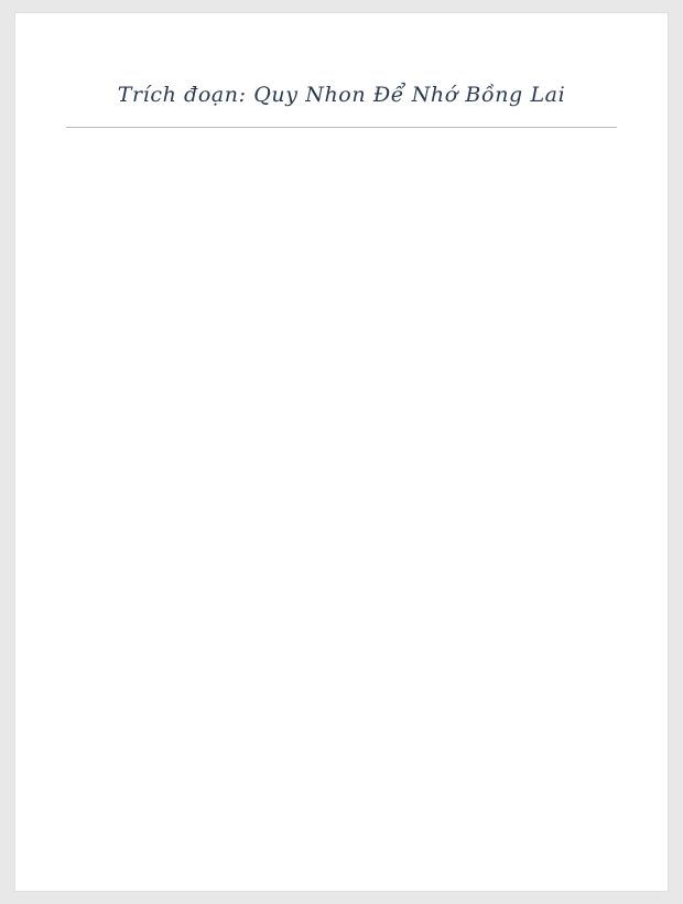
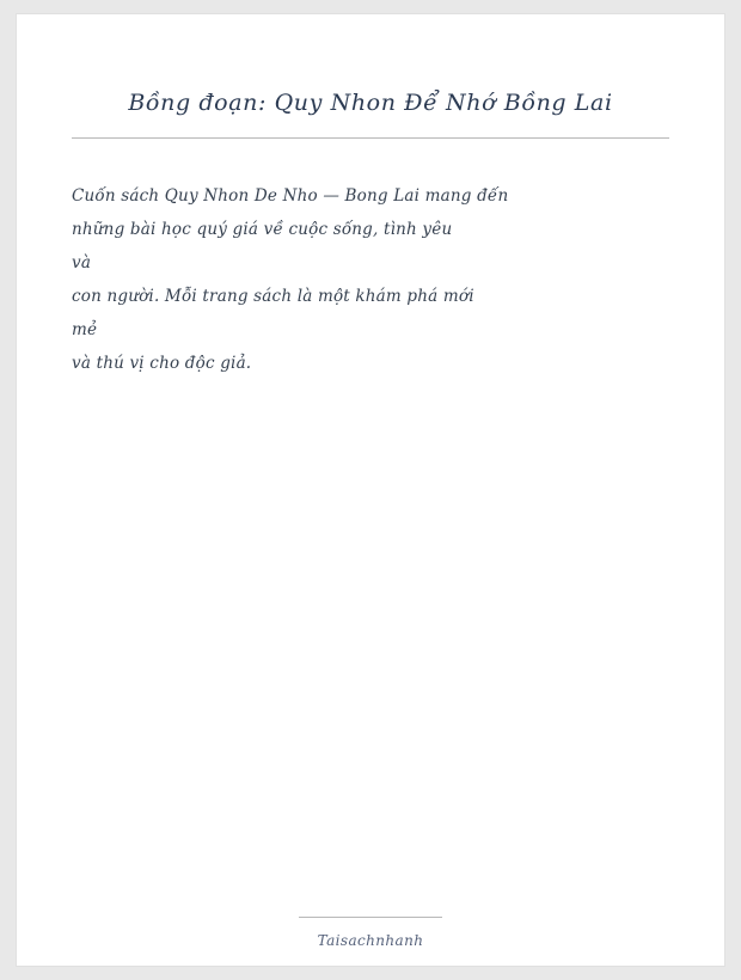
- Trích đoạn: Quy Nhon Để Nhớ Bồng Lai
+ Bồng đoạn: Quy Nhon Để Nhớ Bồng Lai
+ Cuốn sách Quy Nhon De Nho — Bong Lai mang đến
+ những bài học quý giá về cuộc sống, tình yêu
+ và
+ con người. Mỗi trang sách là một khám phá mới
+ mẻ
+ và thú vị cho độc giả.
+ Taisachnhanh
